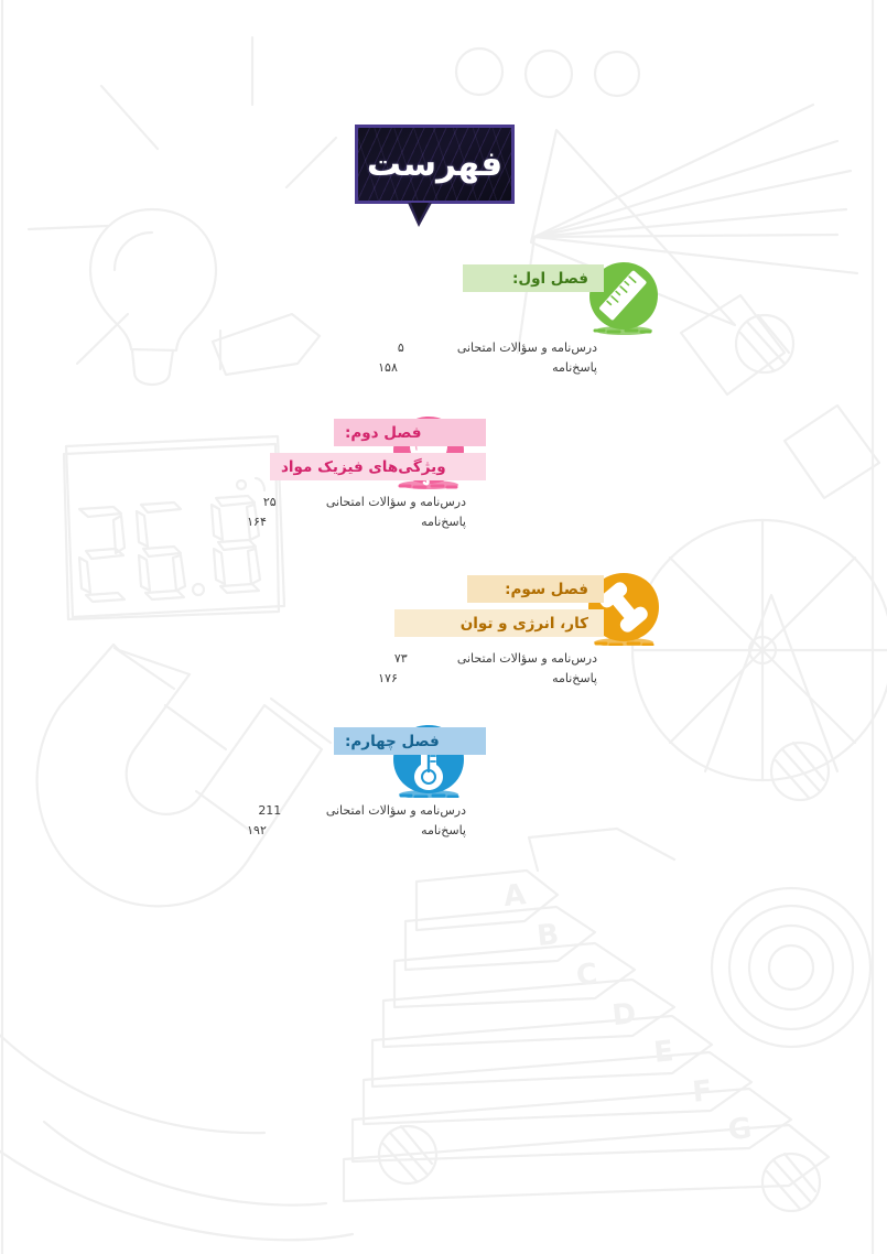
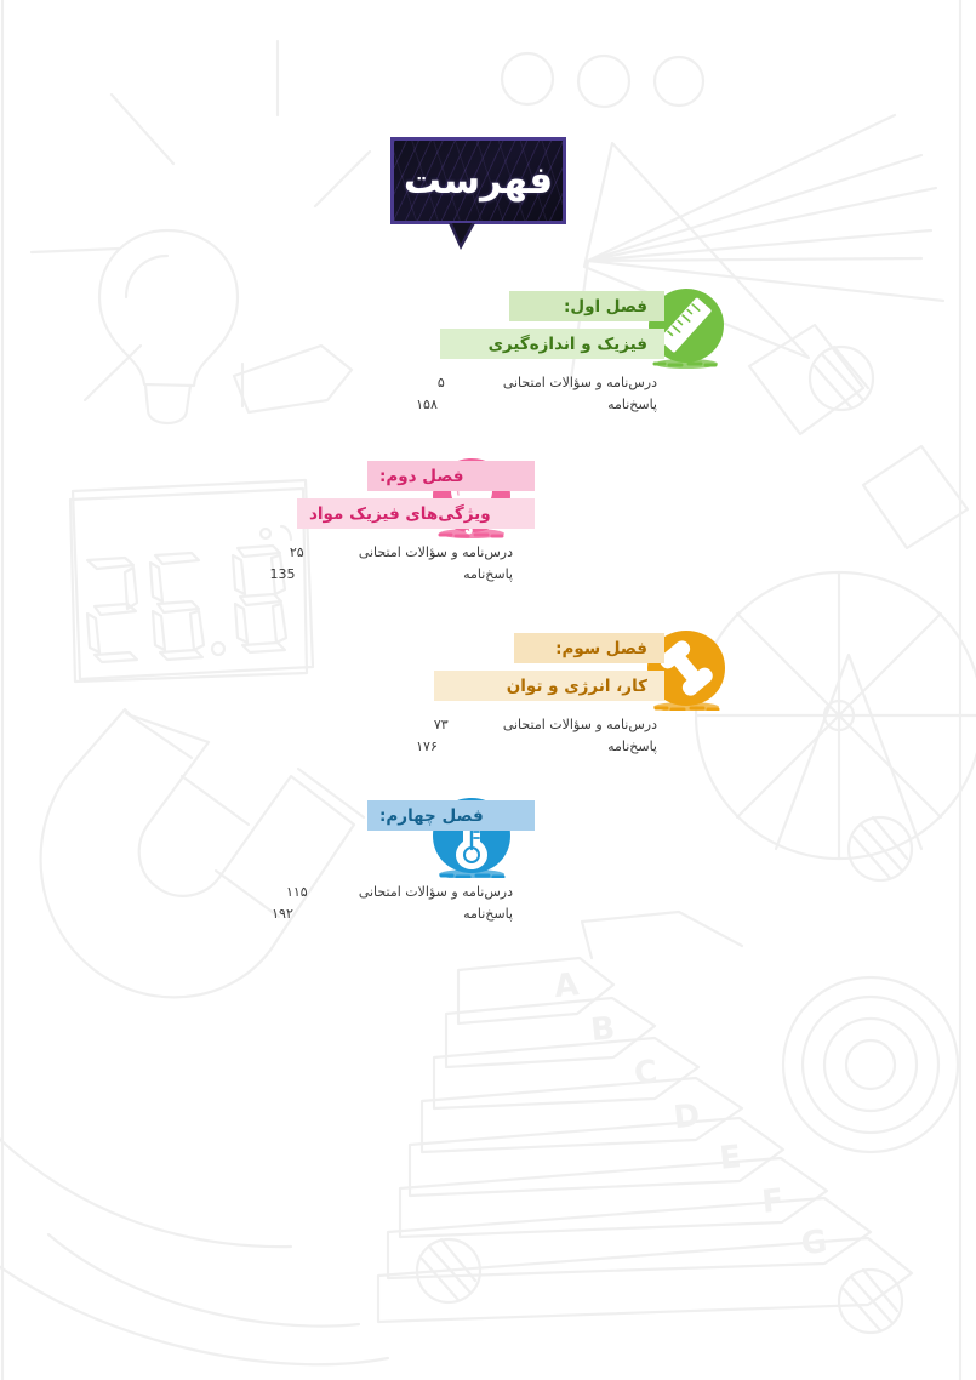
  فهرست
  فصل اول:
+ فیزیک و اندازه‌گیری
  درس‌نامه و سؤالات امتحانی
  ۵
  پاسخ‌نامه
  ۱۵۸
  فصل دوم:
  ویژگی‌های فیزیک مواد
  درس‌نامه و سؤالات امتحانی
  ۲۵
  پاسخ‌نامه
- ۱۶۴
+ 135
  فصل سوم:
  کار، انرژی و توان
  درس‌نامه و سؤالات امتحانی
  ۷۳
  پاسخ‌نامه
  ۱۷۶
  فصل چهارم:
  درس‌نامه و سؤالات امتحانی
- 211
+ ۱۱۵
  پاسخ‌نامه
  ۱۹۲
